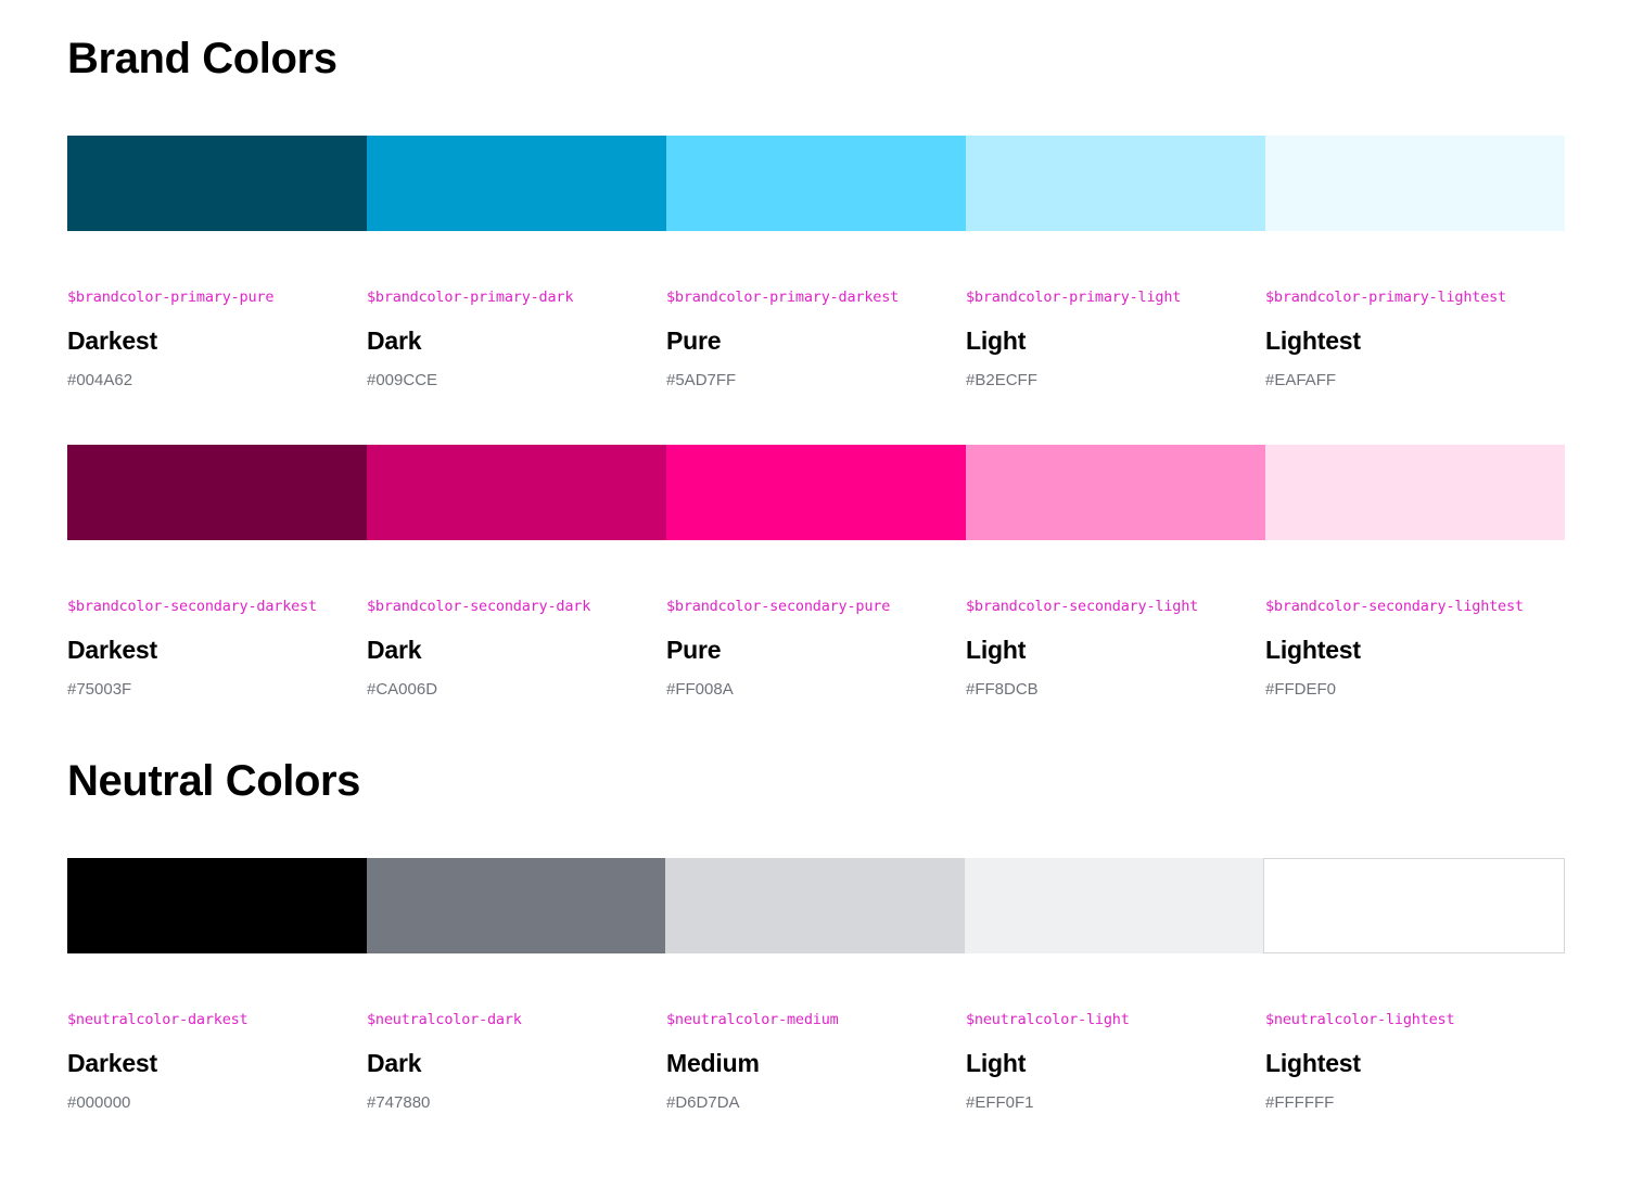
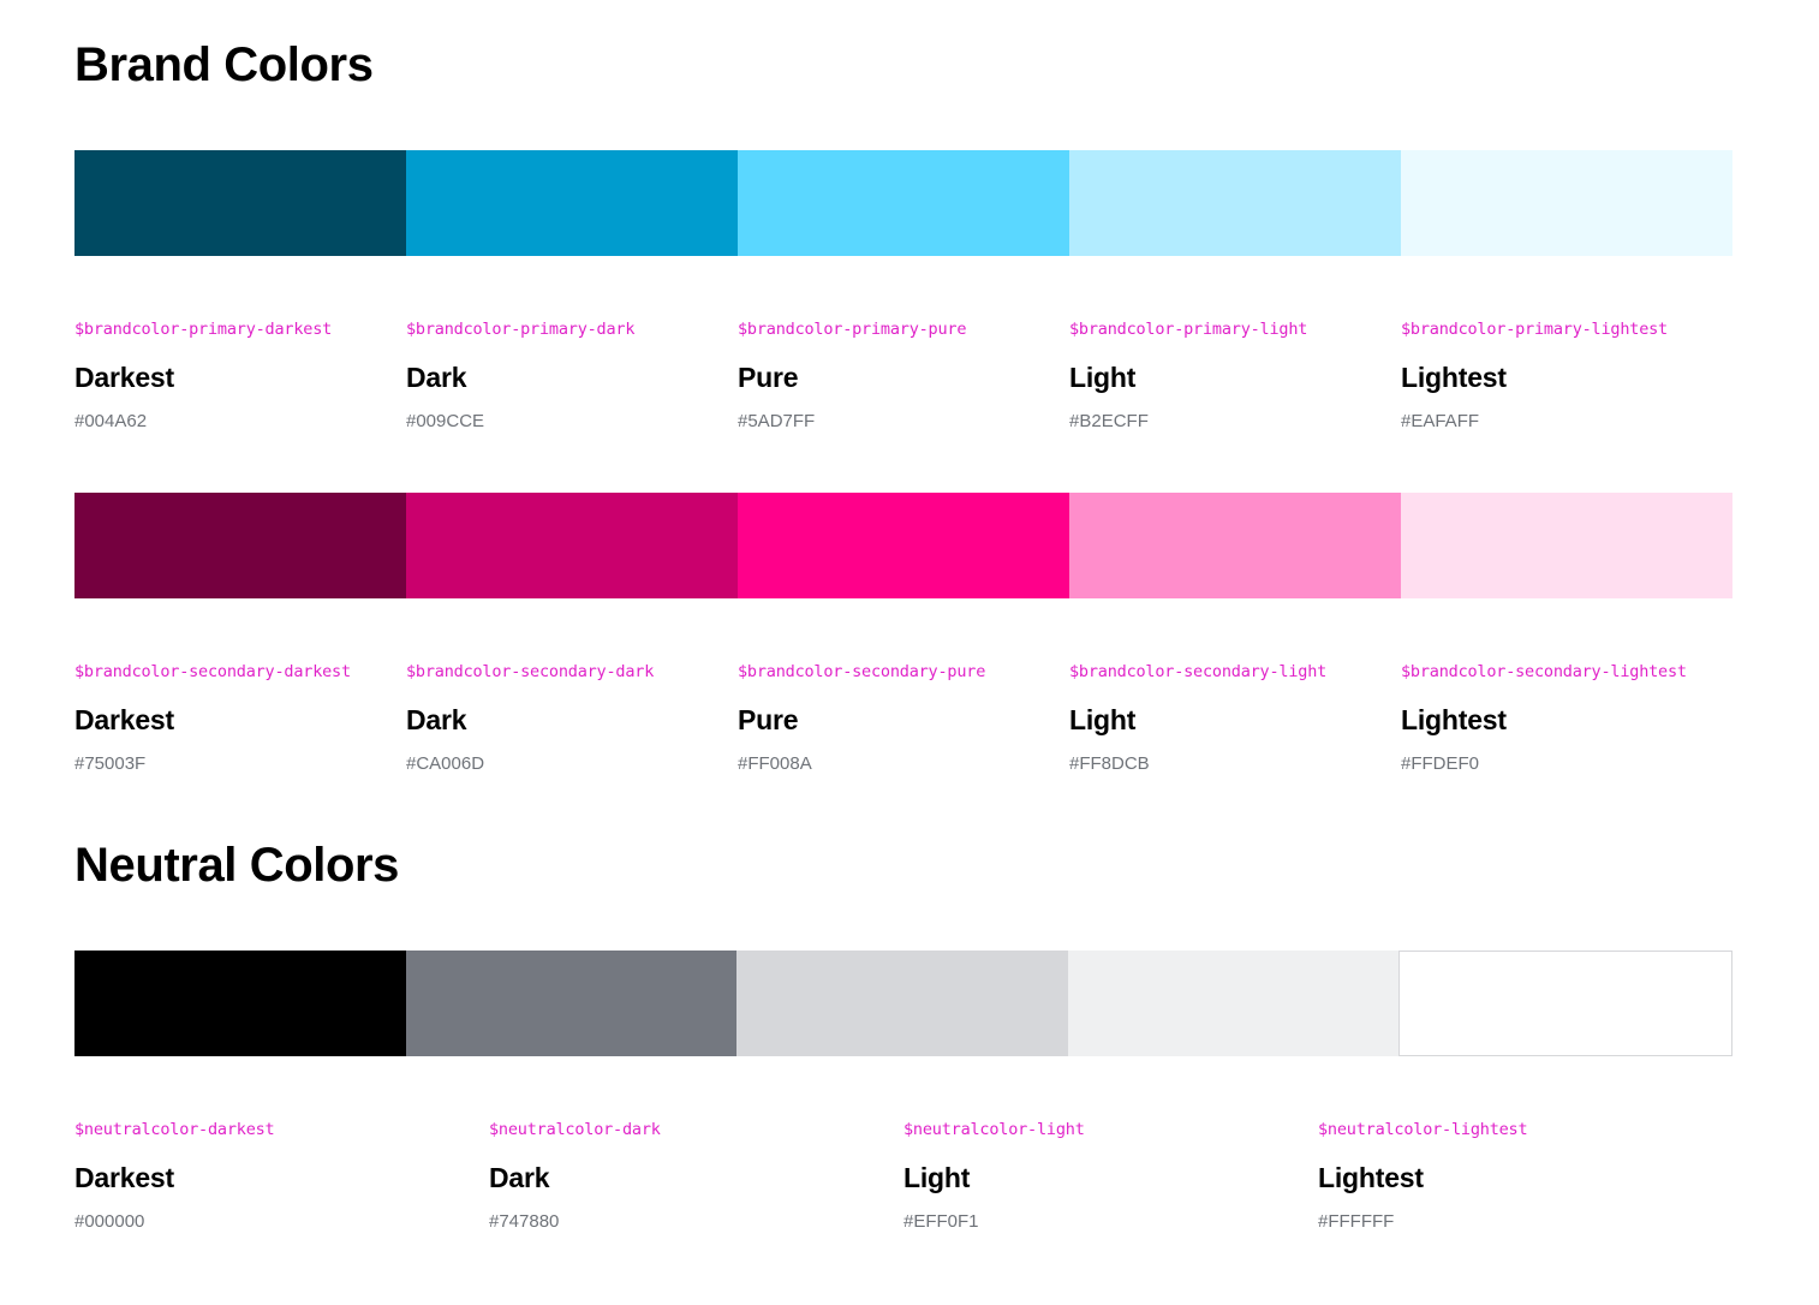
  Brand Colors
- $brandcolor-primary-pure
+ $brandcolor-primary-darkest
  Darkest
  #004A62
  $brandcolor-primary-dark
  Dark
  #009CCE
- $brandcolor-primary-darkest
+ $brandcolor-primary-pure
  Pure
  #5AD7FF
  $brandcolor-primary-light
  Light
  #B2ECFF
  $brandcolor-primary-lightest
  Lightest
  #EAFAFF
  $brandcolor-secondary-darkest
  Darkest
  #75003F
  $brandcolor-secondary-dark
  Dark
  #CA006D
  $brandcolor-secondary-pure
  Pure
  #FF008A
  $brandcolor-secondary-light
  Light
  #FF8DCB
  $brandcolor-secondary-lightest
  Lightest
  #FFDEF0
  Neutral Colors
  $neutralcolor-darkest
  Darkest
  #000000
  $neutralcolor-dark
  Dark
  #747880
- $neutralcolor-medium
- Medium
- #D6D7DA
  $neutralcolor-light
  Light
  #EFF0F1
  $neutralcolor-lightest
  Lightest
  #FFFFFF
